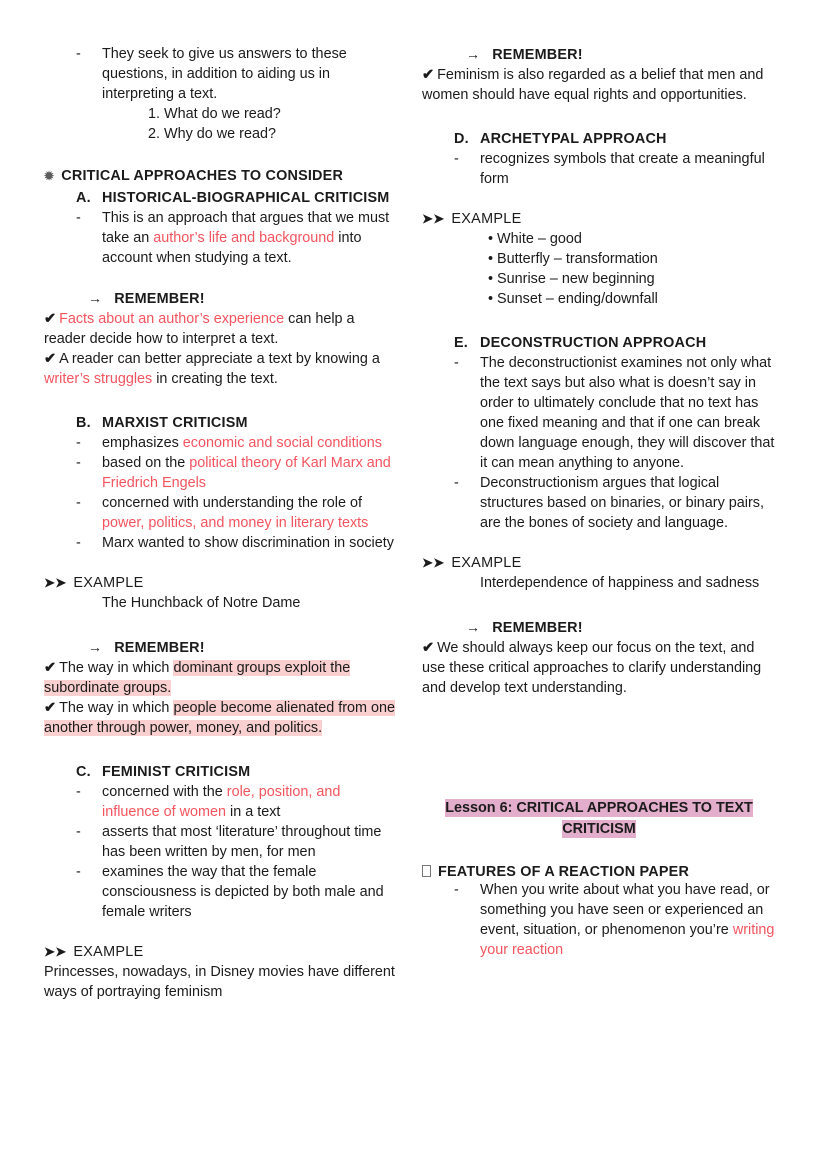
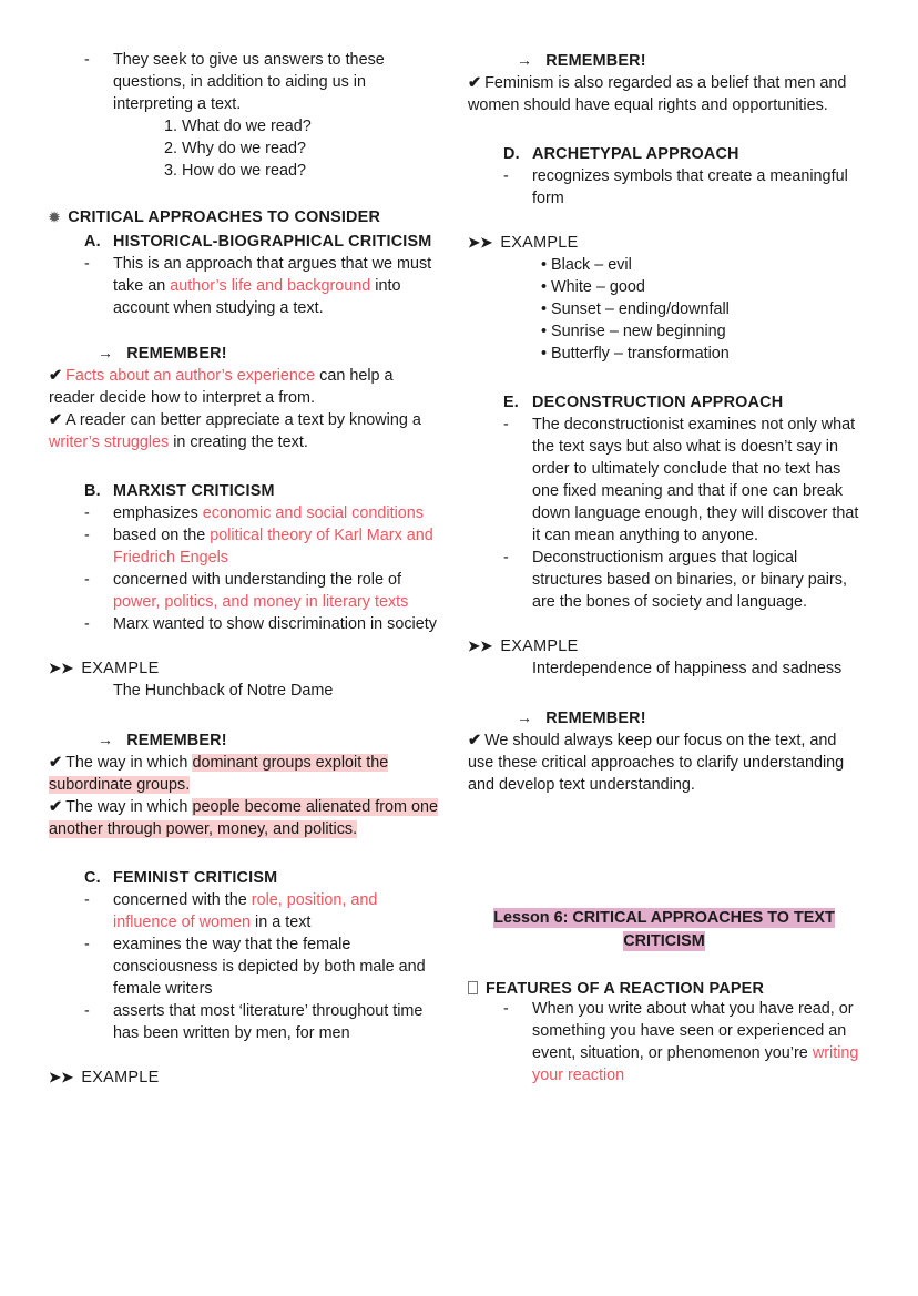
  -
  They seek to give us answers to these questions, in addition to aiding us in interpreting a text.
  1. What do we read?
  2. Why do we read?
+ 3. How do we read?
  ✹
  CRITICAL APPROACHES TO CONSIDER
  A.
  HISTORICAL-BIOGRAPHICAL CRITICISM
  -
  This is an approach that argues that we must take an author’s life and background into account when studying a text.
  →
  REMEMBER!
- ✔ Facts about an author’s experience can help a reader decide how to interpret a text.
+ ✔ Facts about an author’s experience can help a reader decide how to interpret a from.
  ✔ A reader can better appreciate a text by knowing a writer’s struggles in creating the text.
  B.
  MARXIST CRITICISM
  -
  emphasizes economic and social conditions
  -
  based on the political theory of Karl Marx and Friedrich Engels
  -
  concerned with understanding the role of power, politics, and money in literary texts
  -
  Marx wanted to show discrimination in society
  ➤➤
  EXAMPLE
  The Hunchback of Notre Dame
  →
  REMEMBER!
  ✔ The way in which dominant groups exploit the subordinate groups.
  ✔ The way in which people become alienated from one another through power, money, and politics.
  C.
  FEMINIST CRITICISM
  -
  concerned with the role, position, and influence of women in a text
  -
- asserts that most ‘literature’ throughout time has been written by men, for men
+ examines the way that the female consciousness is depicted by both male and female writers
  -
- examines the way that the female consciousness is depicted by both male and female writers
+ asserts that most ‘literature’ throughout time has been written by men, for men
  ➤➤
  EXAMPLE
- Princesses, nowadays, in Disney movies have different ways of portraying feminism
  →
  REMEMBER!
  ✔ Feminism is also regarded as a belief that men and women should have equal rights and opportunities.
  D.
  ARCHETYPAL APPROACH
  -
  recognizes symbols that create a meaningful form
  ➤➤
  EXAMPLE
+ Black – evil
  White – good
- Butterfly – transformation
+ Sunset – ending/downfall
  Sunrise – new beginning
- Sunset – ending/downfall
+ Butterfly – transformation
  E.
  DECONSTRUCTION APPROACH
  -
  The deconstructionist examines not only what the text says but also what is doesn’t say in order to ultimately conclude that no text has one fixed meaning and that if one can break down language enough, they will discover that it can mean anything to anyone.
  -
  Deconstructionism argues that logical structures based on binaries, or binary pairs, are the bones of society and language.
  ➤➤
  EXAMPLE
  Interdependence of happiness and sadness
  →
  REMEMBER!
  ✔ We should always keep our focus on the text, and use these critical approaches to clarify understanding and develop text understanding.
  Lesson 6: CRITICAL APPROACHES TO TEXT
  CRITICISM
  FEATURES OF A REACTION PAPER
  -
  When you write about what you have read, or something you have seen or experienced an event, situation, or phenomenon you’re writing your reaction
